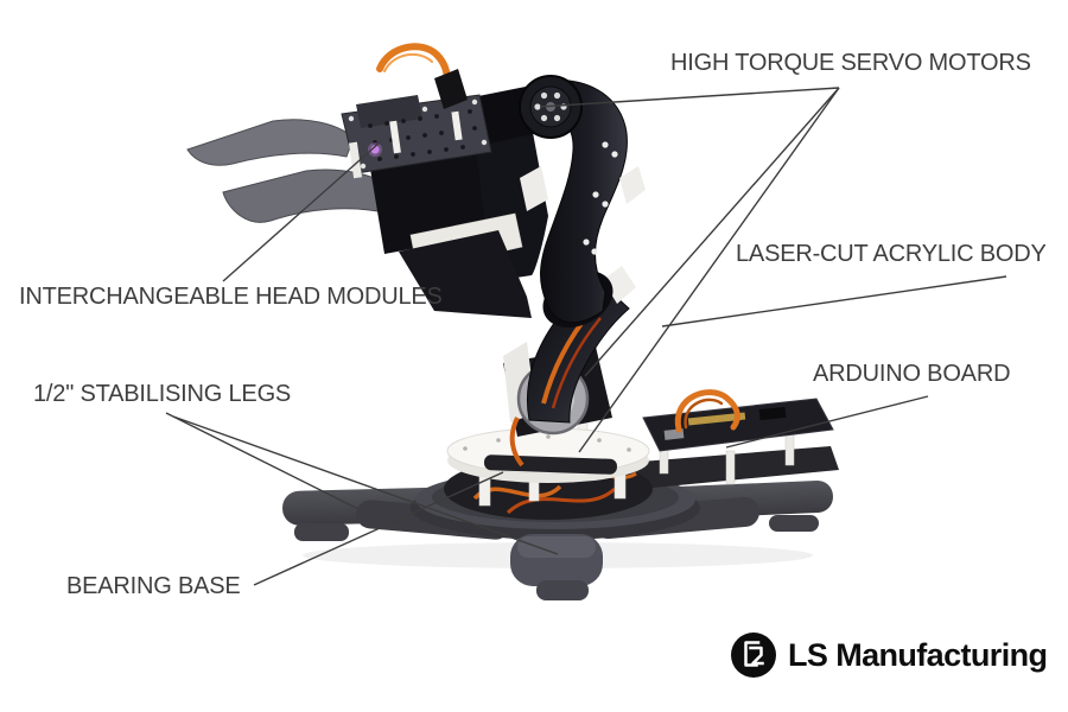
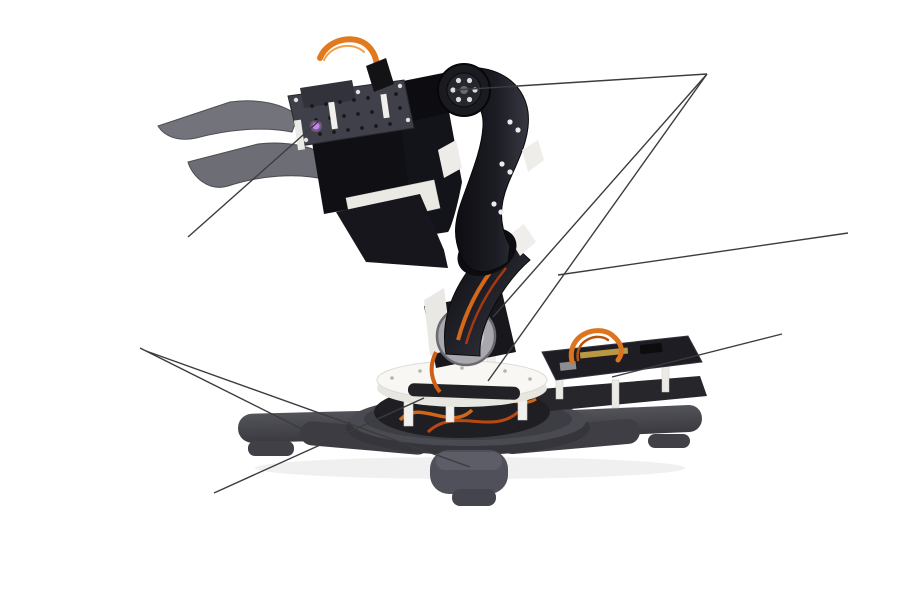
- HIGH TORQUE SERVO MOTORS
- INTERCHANGEABLE HEAD MODULES
- LASER-CUT ACRYLIC BODY
- ARDUINO BOARD
- 1/2" STABILISING LEGS
- BEARING BASE
- LS Manufacturing
